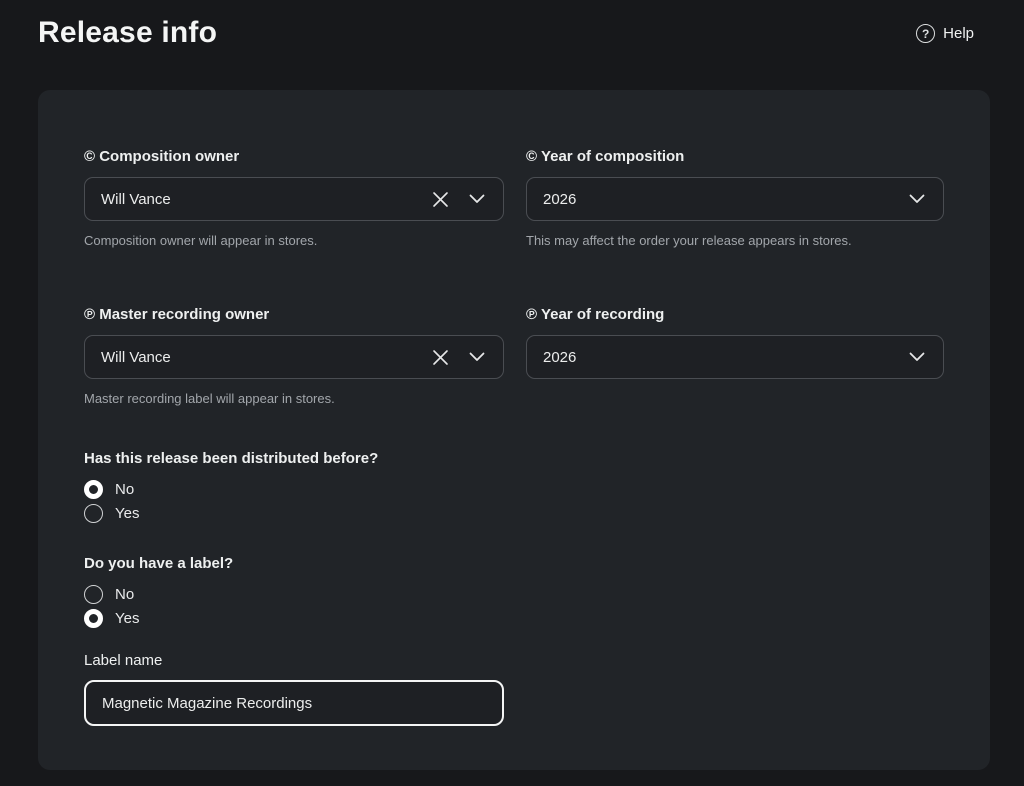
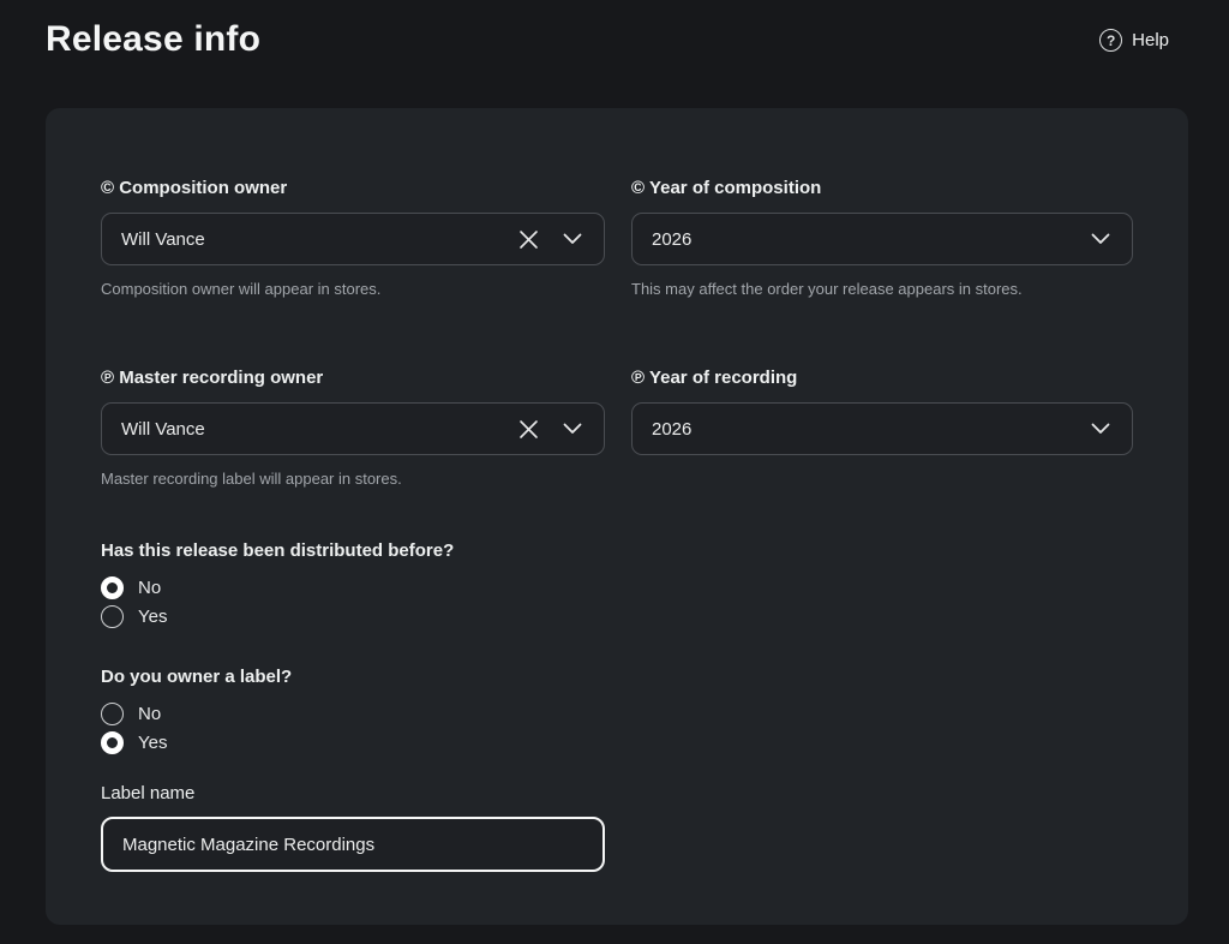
  Release info
  ?
  Help
  © Composition owner
  Will Vance
  Composition owner will appear in stores.
  © Year of composition
  2026
  This may affect the order your release appears in stores.
  ℗ Master recording owner
  Will Vance
  Master recording label will appear in stores.
  ℗ Year of recording
  2026
  Has this release been distributed before?
  No
  Yes
- Do you have a label?
+ Do you owner a label?
  No
  Yes
  Label name
  Magnetic Magazine Recordings
